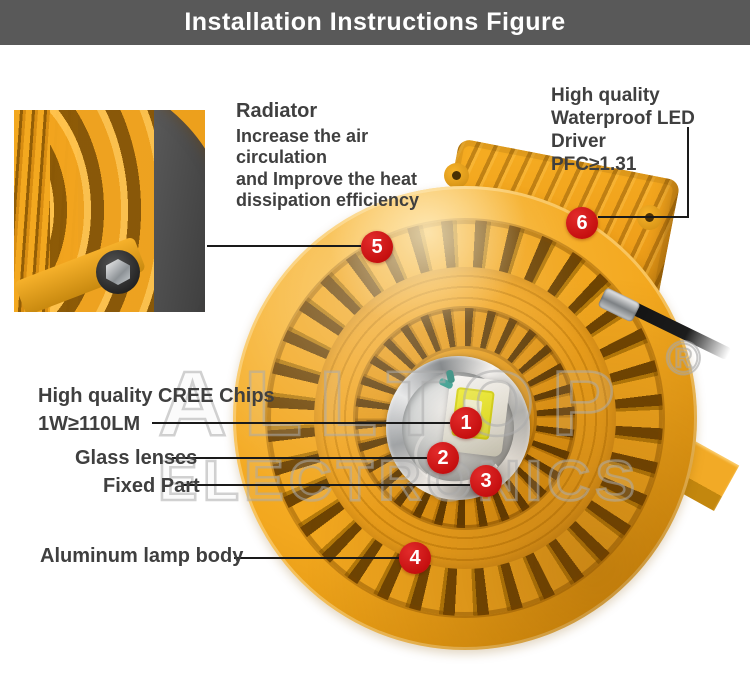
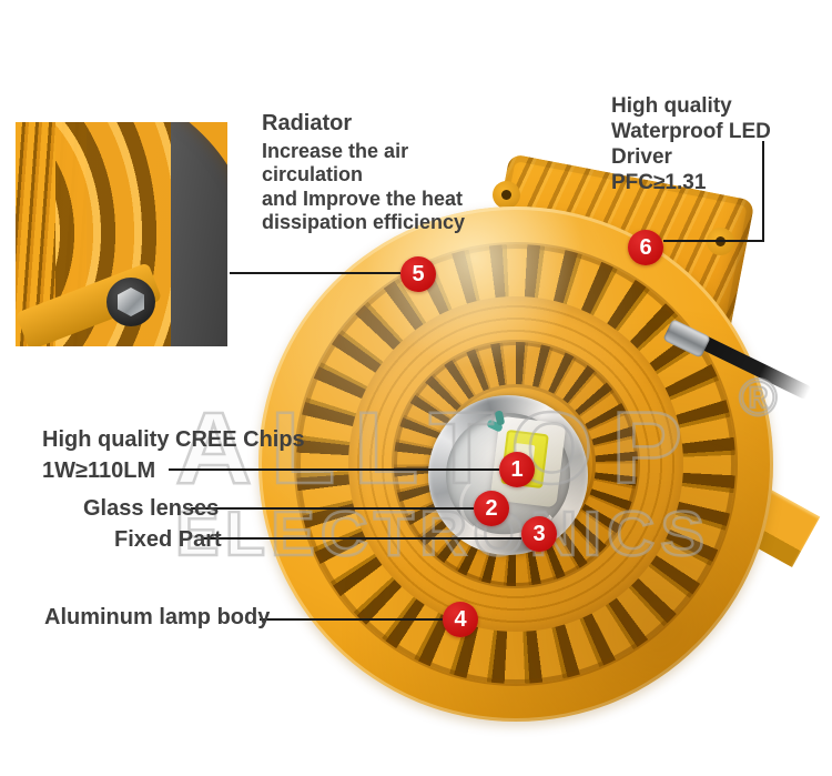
- Installation Instructions Figure
  ALLTOP
  ®
  ELECTROICS
  1
  2
  3
  4
  5
  6
  Radiator
  Increase the air circulation
  and Improve the heat
  dissipation efficiency
  High quality
  Waterproof LED Driver
  PFC≥1.31
  High quality CREE Chips
  1W≥110LM
  Glass lenses
  Fixed Part
  Aluminum lamp body
